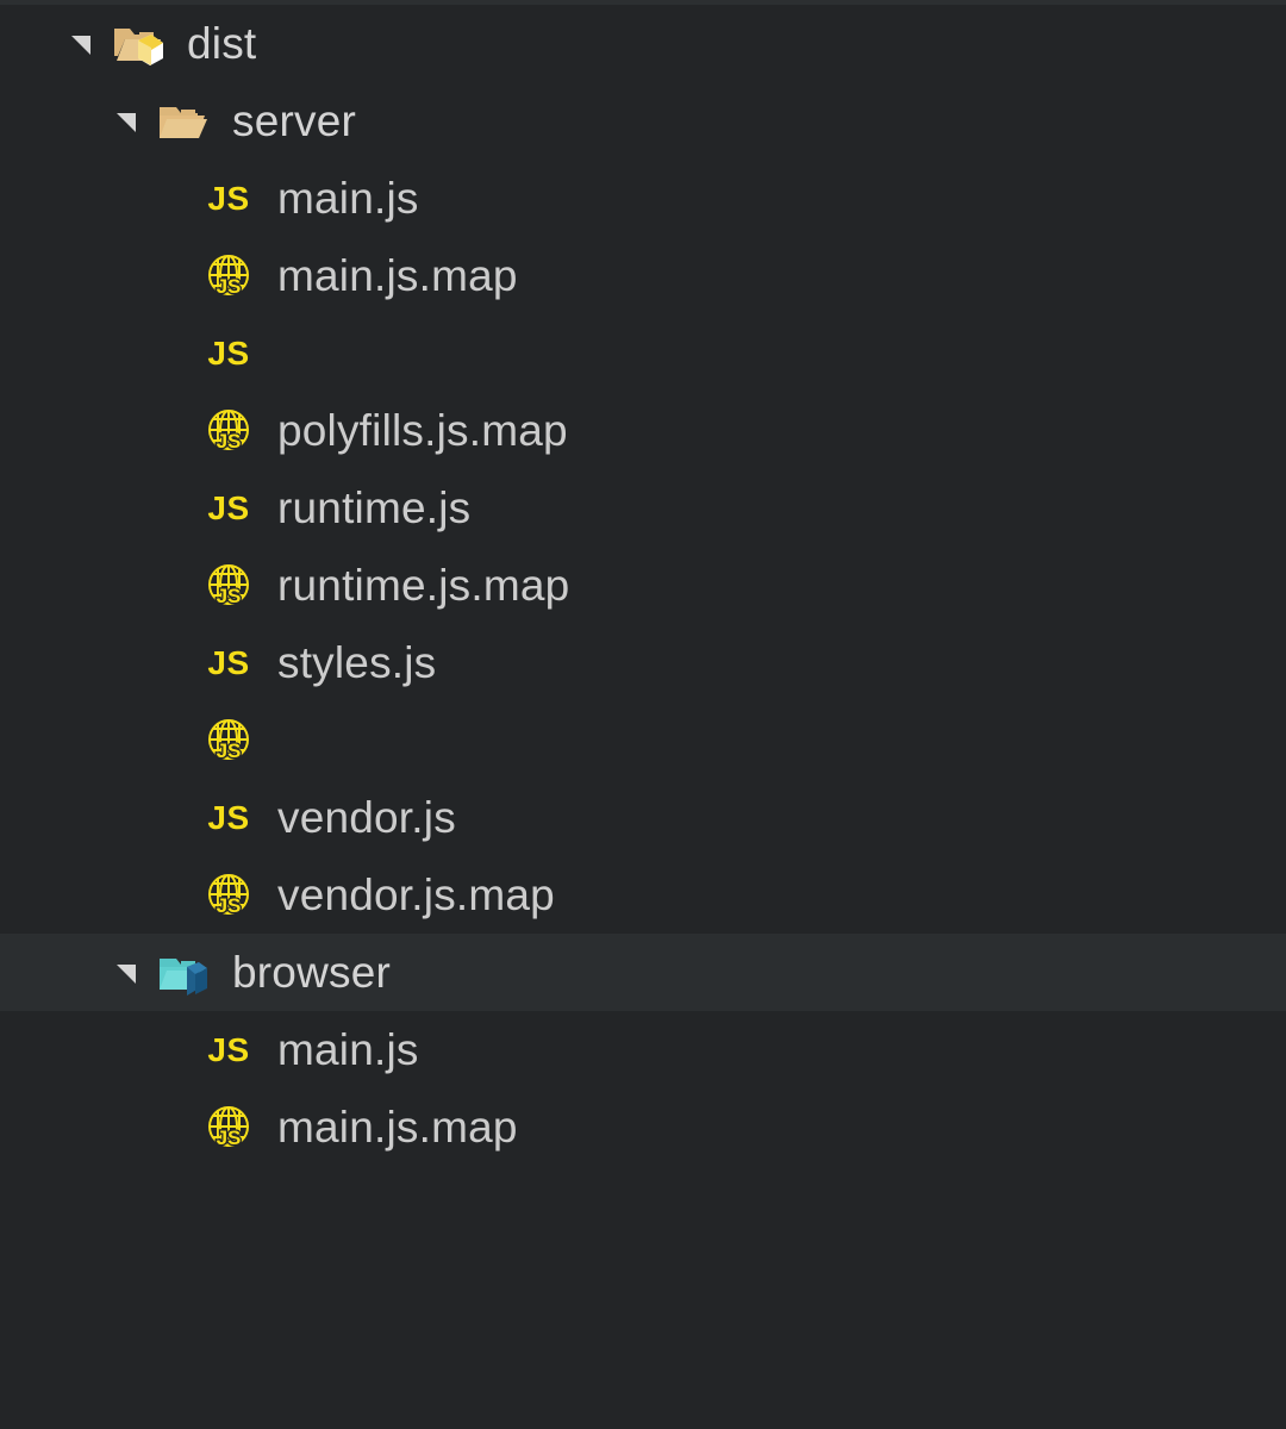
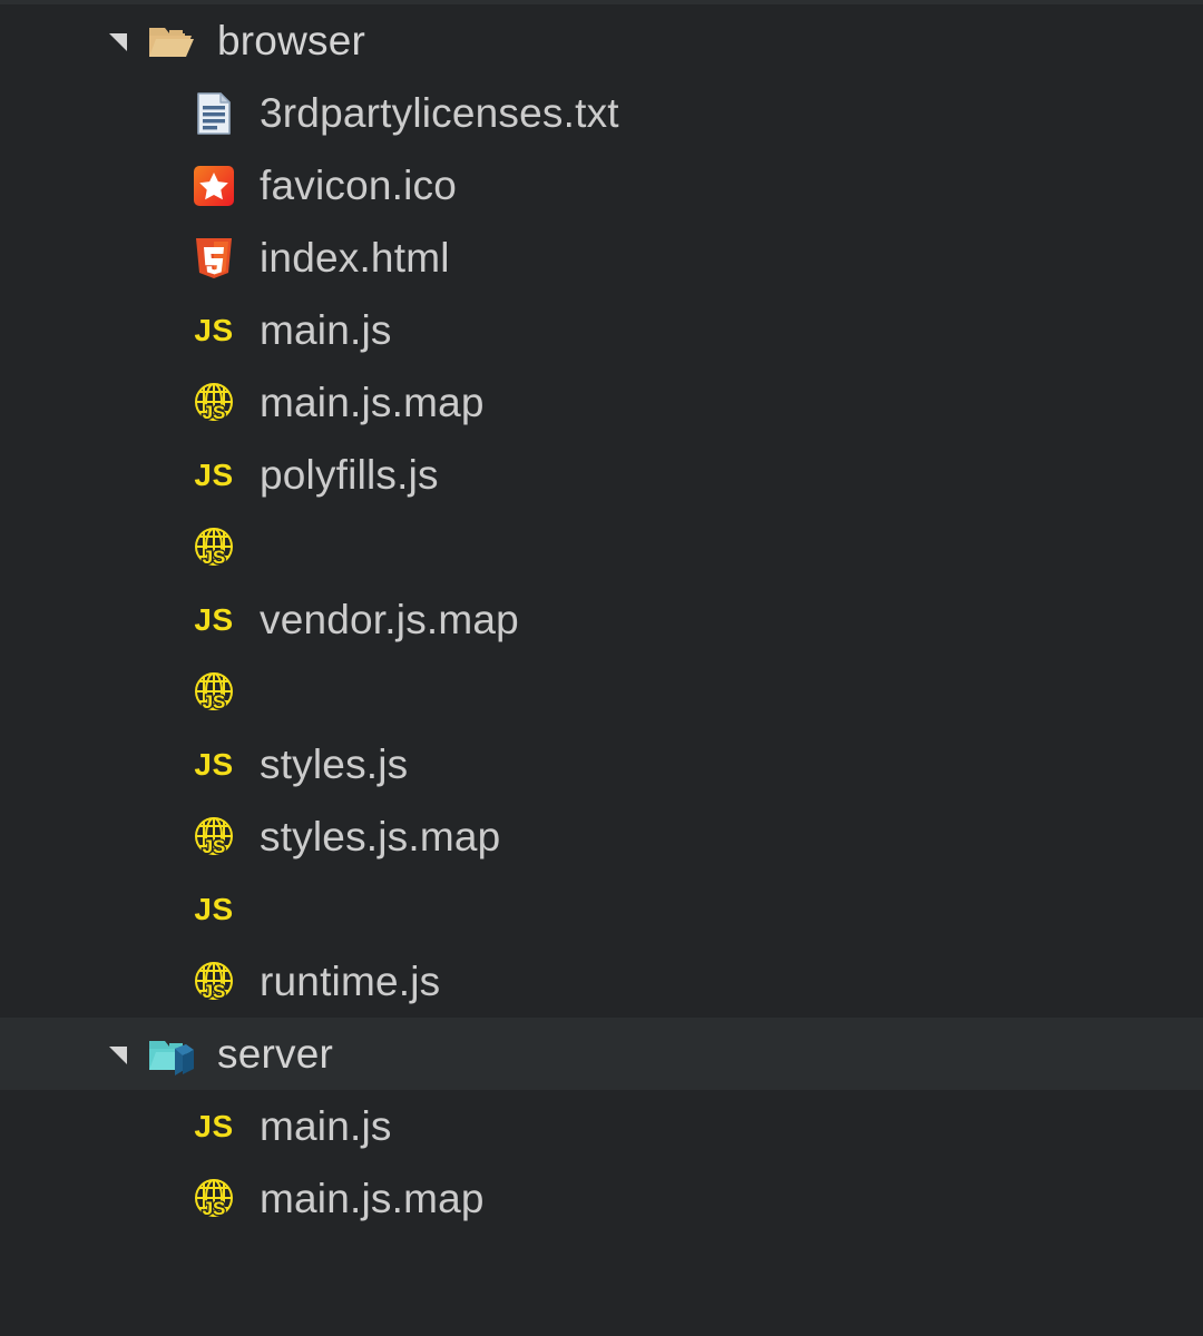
- dist
- server
+ browser
+ 3rdpartylicenses.txt
+ favicon.ico
+ index.html
  JS
  main.js
  JS
  main.js.map
  JS
+ polyfills.js
  JS
- polyfills.js.map
  JS
- runtime.js
+ vendor.js.map
  JS
- runtime.js.map
  JS
  styles.js
  JS
+ styles.js.map
  JS
- vendor.js
  JS
- vendor.js.map
+ runtime.js
- browser
+ server
  JS
  main.js
  JS
  main.js.map
